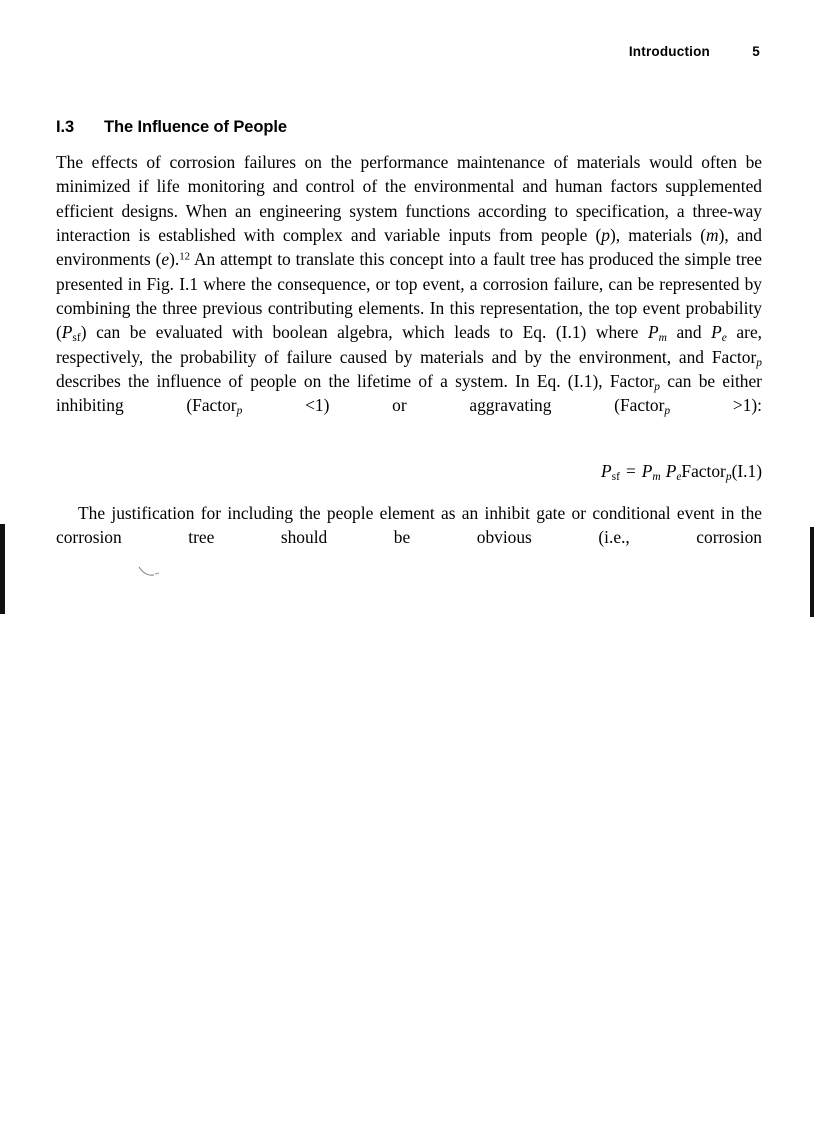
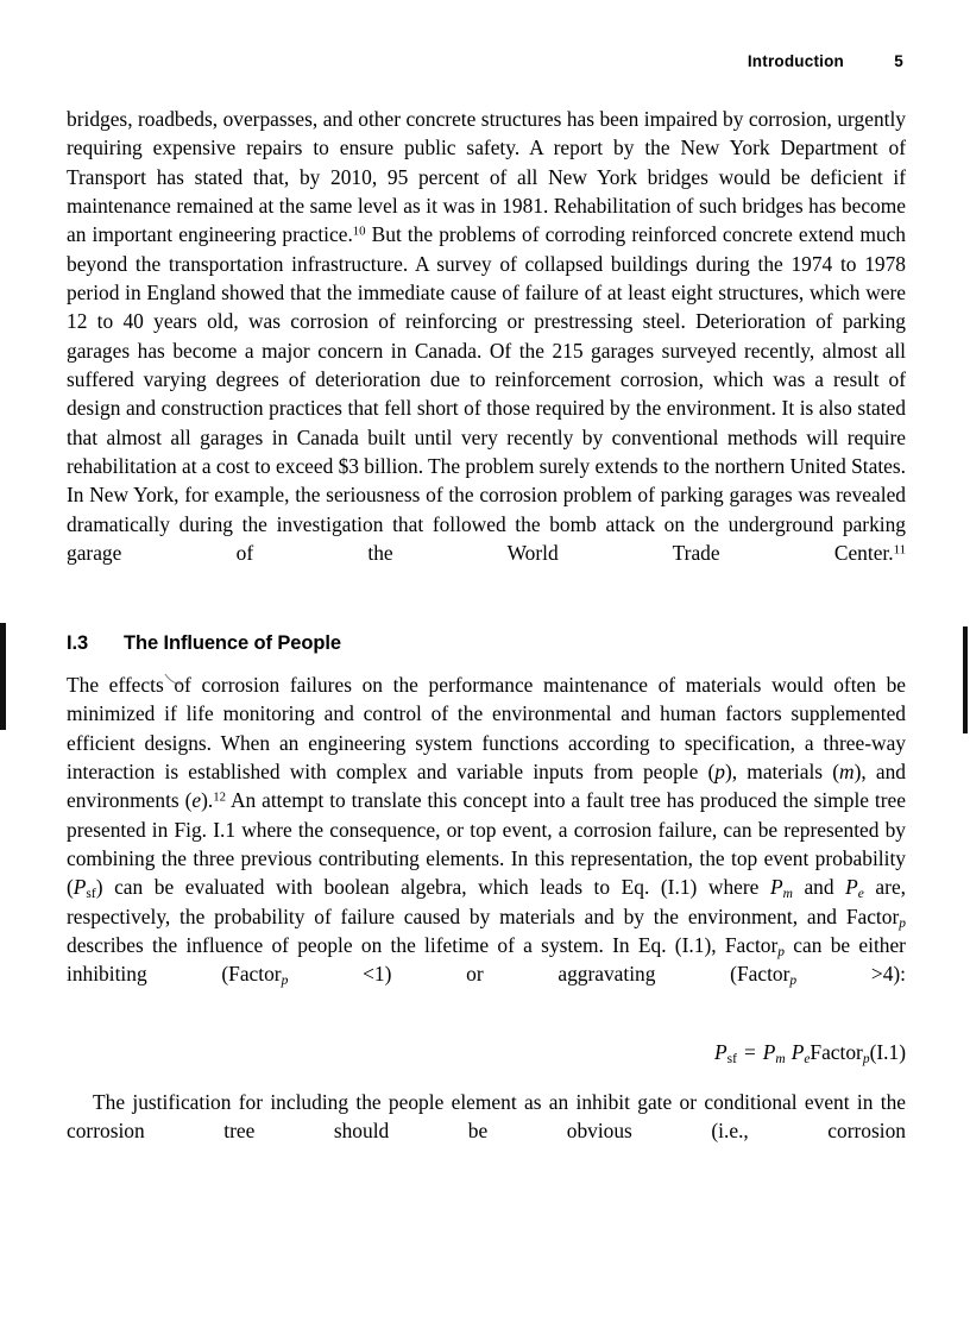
  Introduction
  5
+ bridges, roadbeds, overpasses, and other concrete structures has been impaired by corrosion, urgently requiring expensive repairs to ensure public safety. A report by the New York Department of Transport has stated that, by 2010, 95 percent of all New York bridges would be deficient if maintenance remained at the same level as it was in 1981. Rehabilitation of such bridges has become an important engineering practice.10 But the problems of corroding reinforced concrete extend much beyond the transportation infrastructure. A survey of collapsed buildings during the 1974 to 1978 period in England showed that the immediate cause of failure of at least eight structures, which were 12 to 40 years old, was corrosion of reinforcing or prestressing steel. Deterioration of parking garages has become a major concern in Canada. Of the 215 garages surveyed recently, almost all suffered varying degrees of deterioration due to reinforcement corrosion, which was a result of design and construction practices that fell short of those required by the environment. It is also stated that almost all garages in Canada built until very recently by conventional methods will require rehabilitation at a cost to exceed $3 billion. The problem surely extends to the northern United States. In New York, for example, the seriousness of the corrosion problem of parking garages was revealed dramatically during the investigation that followed the bomb attack on the underground parking garage of the World Trade Center.11
  I.3
  The Influence of People
- The effects of corrosion failures on the performance maintenance of materials would often be minimized if life monitoring and control of the environmental and human factors supplemented efficient designs. When an engineering system functions according to specification, a three-way interaction is established with complex and variable inputs from people (p), materials (m), and environments (e).12 An attempt to translate this concept into a fault tree has produced the simple tree presented in Fig. I.1 where the consequence, or top event, a corrosion failure, can be represented by combining the three previous contributing elements. In this representation, the top event probability (Psf) can be evaluated with boolean algebra, which leads to Eq. (I.1) where Pm and Pe are, respectively, the probability of failure caused by materials and by the environment, and Factorp describes the influence of people on the lifetime of a system. In Eq. (I.1), Factorp can be either inhibiting (Factorp <1) or aggravating (Factorp >1):
+ The effects of corrosion failures on the performance maintenance of materials would often be minimized if life monitoring and control of the environmental and human factors supplemented efficient designs. When an engineering system functions according to specification, a three-way interaction is established with complex and variable inputs from people (p), materials (m), and environments (e).12 An attempt to translate this concept into a fault tree has produced the simple tree presented in Fig. I.1 where the consequence, or top event, a corrosion failure, can be represented by combining the three previous contributing elements. In this representation, the top event probability (Psf) can be evaluated with boolean algebra, which leads to Eq. (I.1) where Pm and Pe are, respectively, the probability of failure caused by materials and by the environment, and Factorp describes the influence of people on the lifetime of a system. In Eq. (I.1), Factorp can be either inhibiting (Factorp <1) or aggravating (Factorp >4):
  Psf= PmPeFactorp
  (I.1)
  The justification for including the people element as an inhibit gate or conditional event in the corrosion tree should be obvious (i.e., corrosion
